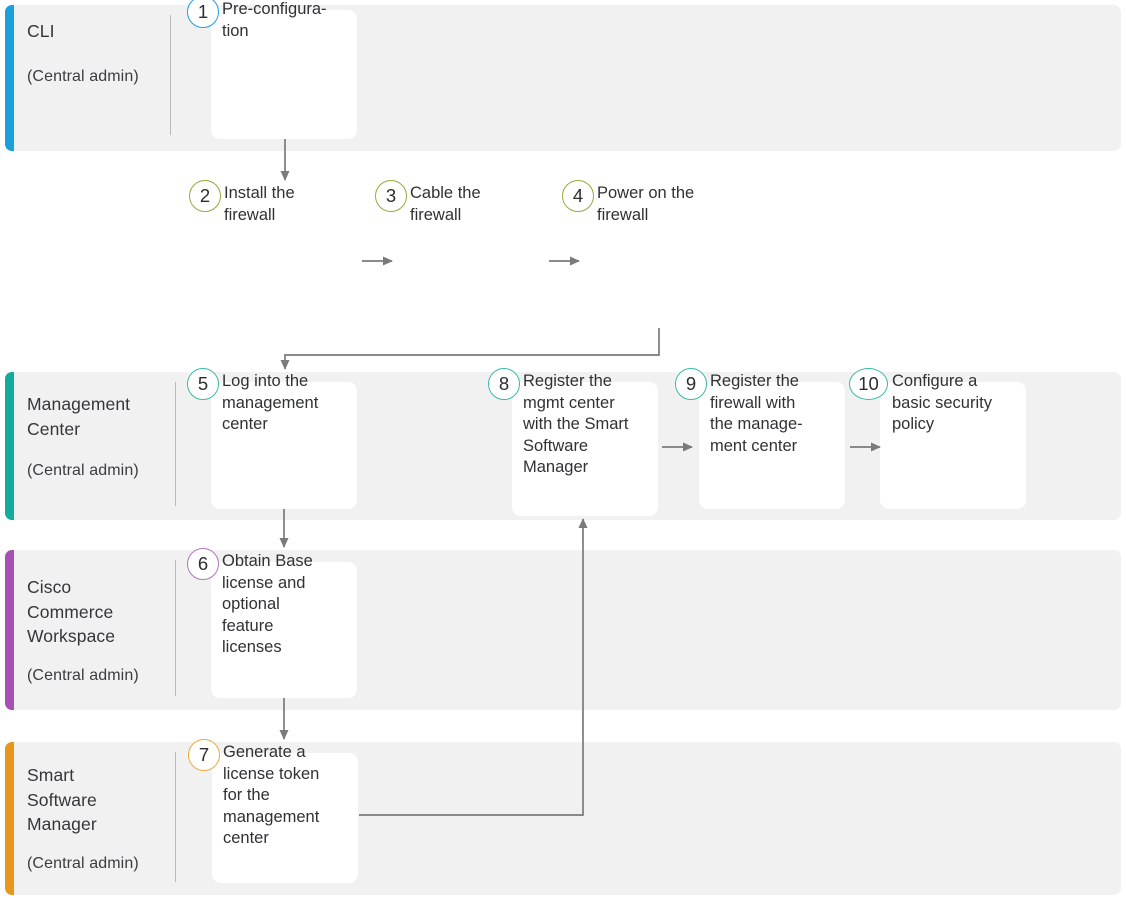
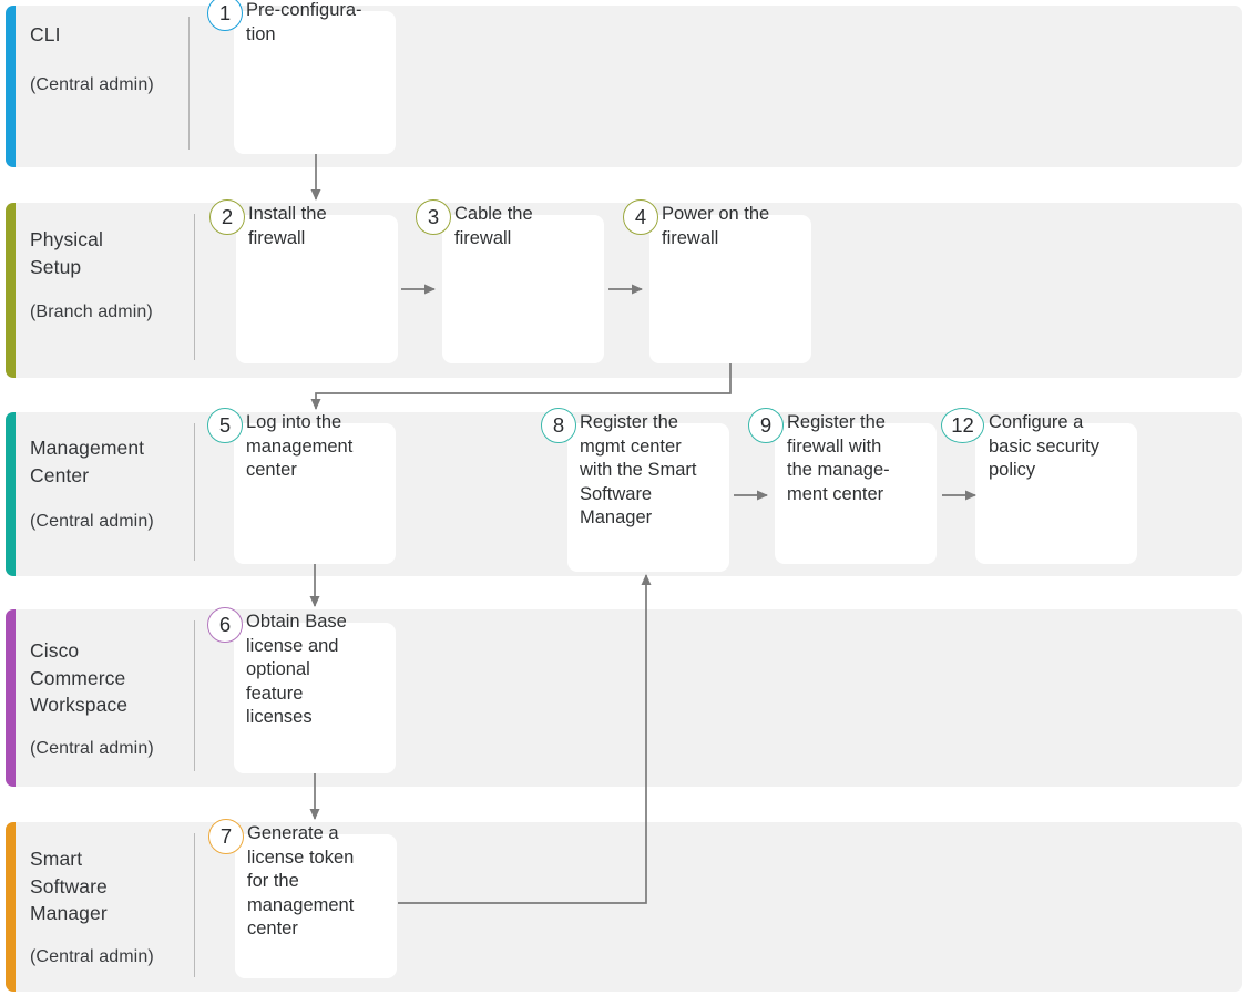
  CLI
  (Central admin)
+ Physical Setup
+ (Branch admin)
  Management Center
  (Central admin)
  Cisco Commerce Workspace
  (Central admin)
  Smart Software Manager
  (Central admin)
  1
  Pre-configura-
  tion
  2
  Install the
  firewall
  3
  Cable the
  firewall
  4
  Power on the
  firewall
  5
  Log into the
  management
  center
  6
  Obtain Base
  license and
  optional
  feature
  licenses
  7
  Generate a
  license token
  for the
  management
  center
  8
  Register the
  mgmt center
  with the Smart
  Software
  Manager
  9
  Register the
  firewall with
  the manage-
  ment center
- 10
+ 12
  Configure a
  basic security
  policy
